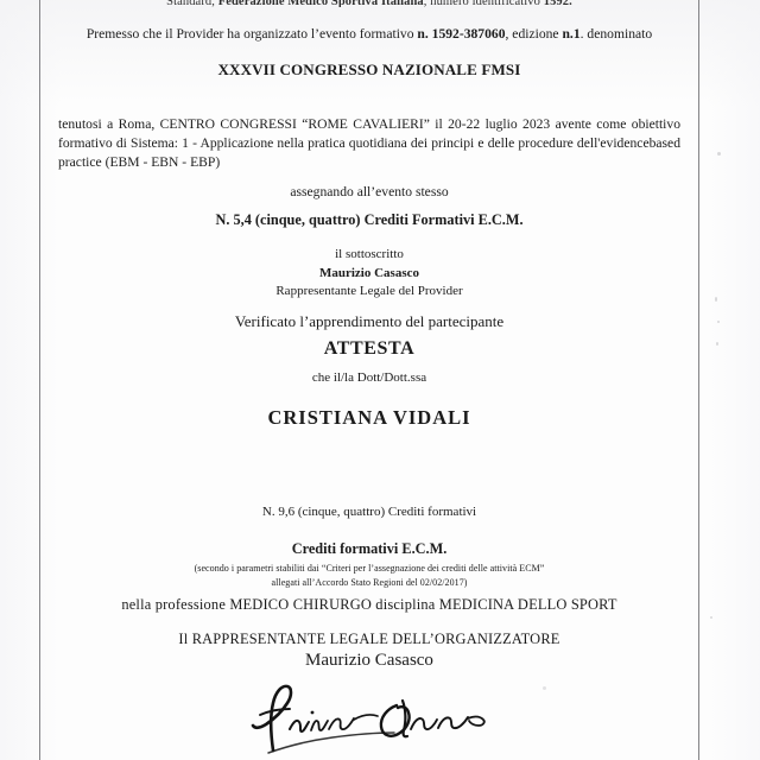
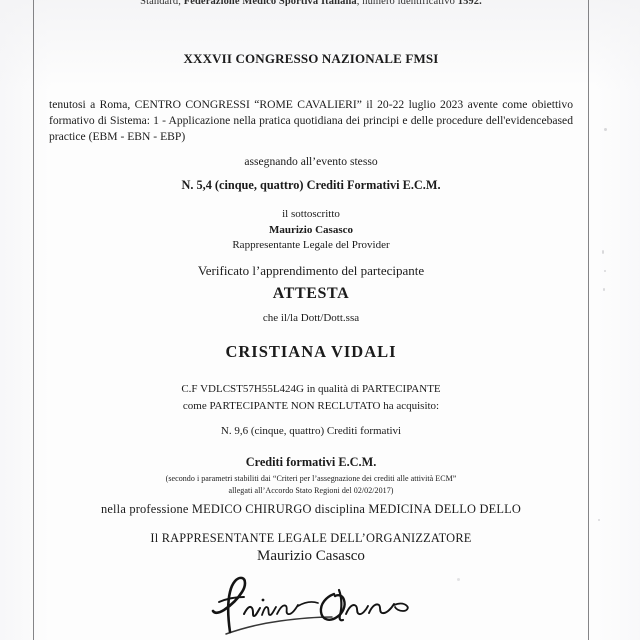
  Standard, Federazione Medico Sportiva Italiana, numero identificativo 1592.
- Premesso che il Provider ha organizzato l’evento formativo n. 1592-387060, edizione n.1. denominato
  XXXVII CONGRESSO NAZIONALE FMSI
  tenutosi a Roma, CENTRO CONGRESSI “ROME CAVALIERI” il 20-22 luglio 2023 avente come obiettivo formativo di Sistema: 1 - Applicazione nella pratica quotidiana dei principi e delle procedure dell'evidencebased practice (EBM - EBN - EBP)
  assegnando all’evento stesso
  N. 5,4 (cinque, quattro) Crediti Formativi E.C.M.
  il sottoscritto
  Maurizio Casasco
  Rappresentante Legale del Provider
  Verificato l’apprendimento del partecipante
  ATTESTA
  che il/la Dott/Dott.ssa
  CRISTIANA VIDALI
+ C.F VDLCST57H55L424G in qualità di PARTECIPANTE
+ come PARTECIPANTE NON RECLUTATO ha acquisito:
  N. 9,6 (cinque, quattro) Crediti formativi
  Crediti formativi E.C.M.
- (secondo i parametri stabiliti dai “Criteri per l’assegnazione dei crediti delle attività ECM”
+ (secondo i parametri stabiliti dai “Criteri per l’assegnazione dei crediti alle attività ECM”
  allegati all’Accordo Stato Regioni del 02/02/2017)
- nella professione MEDICO CHIRURGO disciplina MEDICINA DELLO SPORT
+ nella professione MEDICO CHIRURGO disciplina MEDICINA DELLO DELLO
  Il RAPPRESENTANTE LEGALE DELL’ORGANIZZATORE
  Maurizio Casasco
